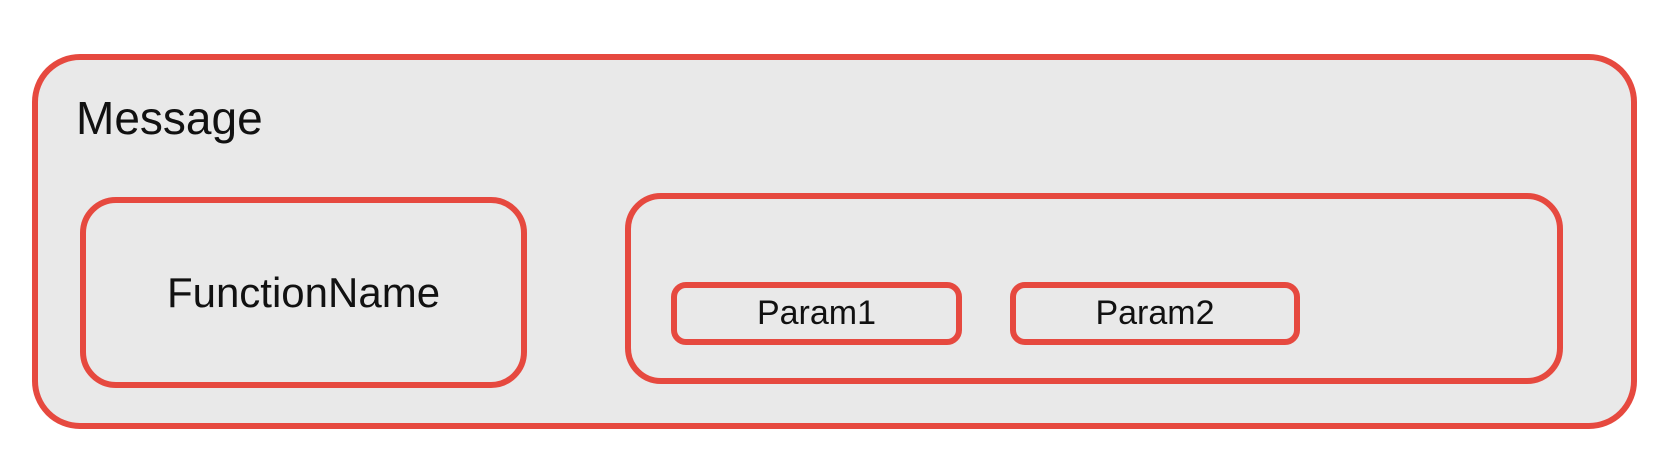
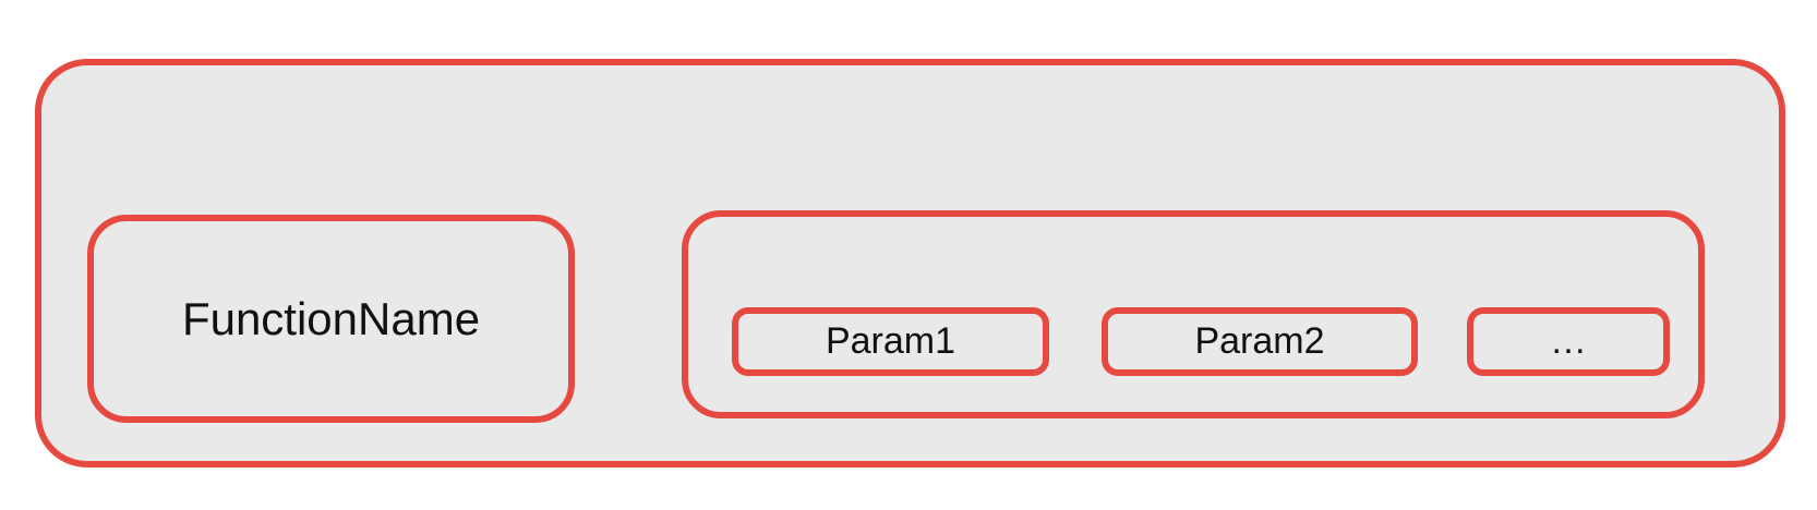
- Message
  FunctionName
  Param1
  Param2
+ …
